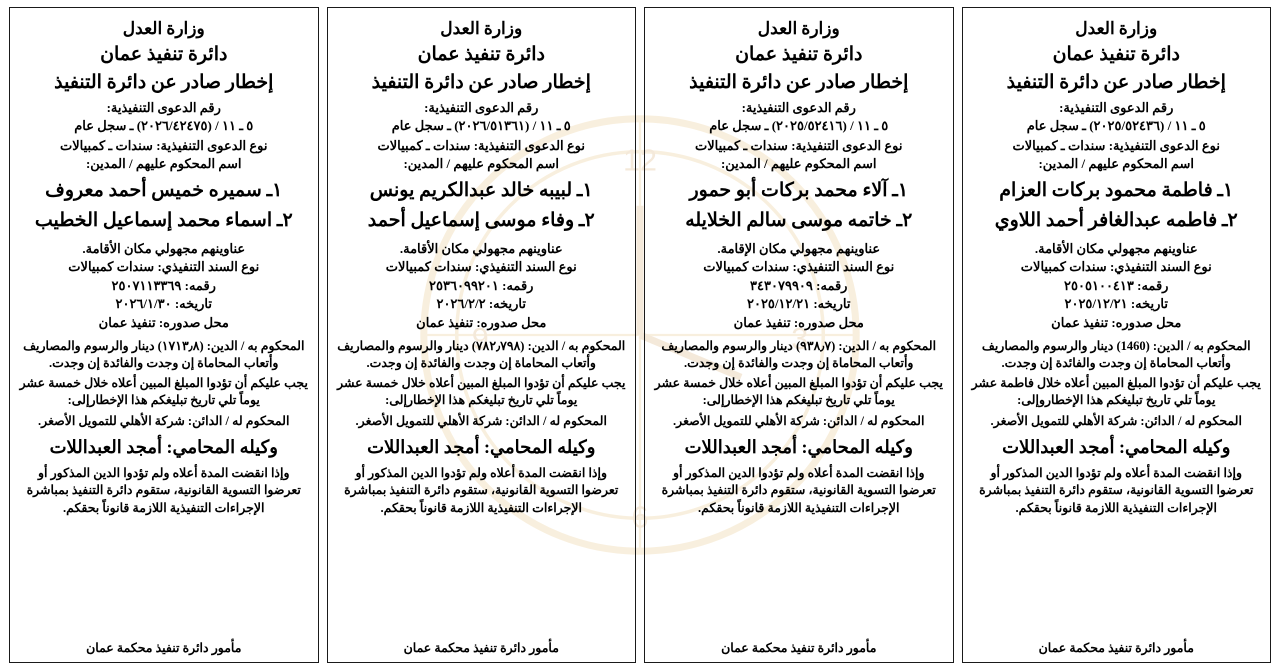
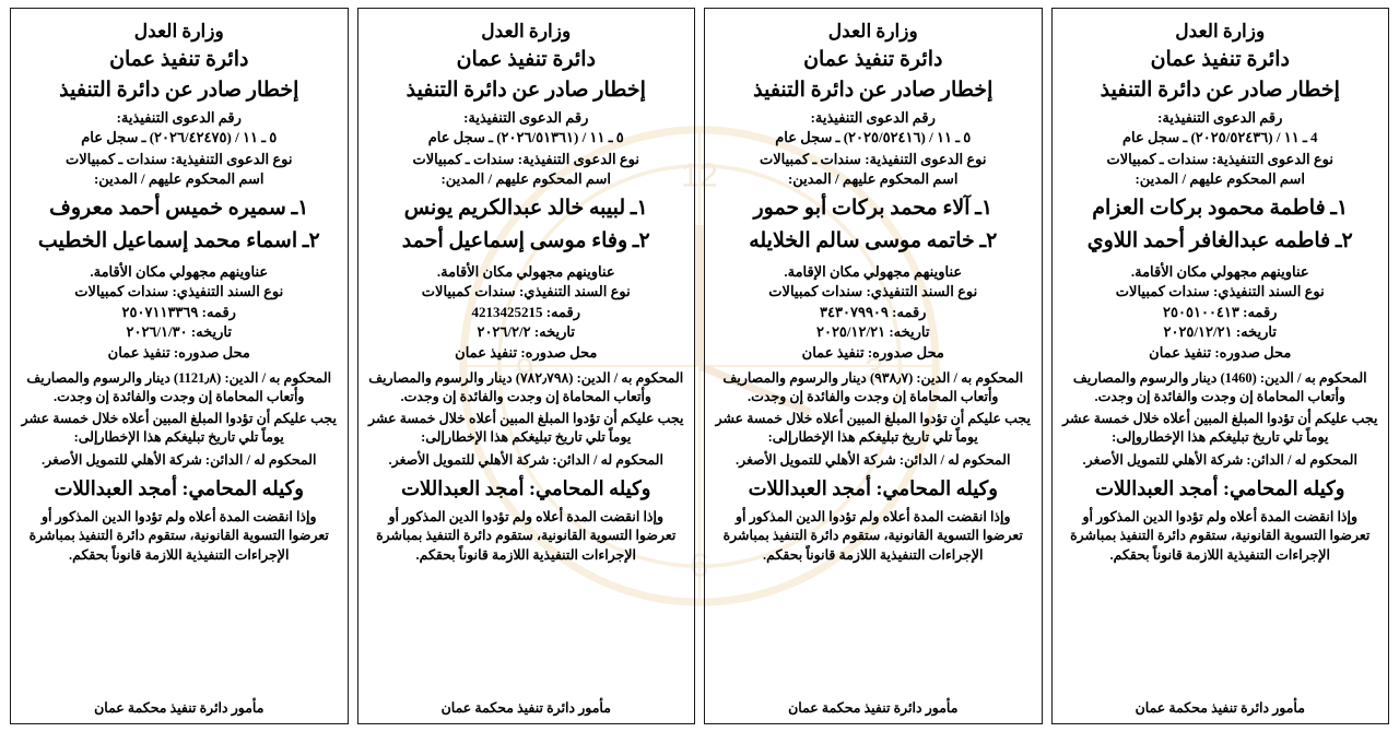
  12
  3
  6
  9
  وزارة العدل
  دائرة تنفيذ عمان
  إخطار صادر عن دائرة التنفيذ
  رقم الدعوى التنفيذية:
- ٥ ـ ١١ / (٢٠٢٥/٥٢٤٣٦) ـ سجل عام
+ 4 ـ ١١ / (٢٠٢٥/٥٢٤٣٦) ـ سجل عام
  نوع الدعوى التنفيذية: سندات ـ كمبيالات
  اسم المحكوم عليهم / المدين:
  ١ـ فاطمة محمود بركات العزام
  ٢ـ فاطمه عبدالغافر أحمد اللاوي
  عناوينهم مجهولي مكان الأقامة.
  نوع السند التنفيذي: سندات كمبيالات
  رقمه: ٢٥٠٥١٠٠٤١٣
  تاريخه: ٢٠٢٥/١٢/٢١
  محل صدوره: تنفيذ عمان
  المحكوم به / الدين: (1460) دينار والرسوم والمصاريف وأتعاب المحاماة إن وجدت والفائدة إن وجدت.
- يجب عليكم أن تؤدوا المبلغ المبين أعلاه خلال فاطمة عشر يوماً تلي تاريخ تبليغكم هذا الإخطاروإلى:
+ يجب عليكم أن تؤدوا المبلغ المبين أعلاه خلال خمسة عشر يوماً تلي تاريخ تبليغكم هذا الإخطاروإلى:
  المحكوم له / الدائن: شركة الأهلي للتمويل الأصغر.
  وكيله المحامي: أمجد العبداللات
  وإذا انقضت المدة أعلاه ولم تؤدوا الدين المذكور أو تعرضوا التسوية القانونية، ستقوم دائرة التنفيذ بمباشرة الإجراءات التنفيذية اللازمة قانوناً بحقكم.
  مأمور دائرة تنفيذ محكمة عمان
  وزارة العدل
  دائرة تنفيذ عمان
  إخطار صادر عن دائرة التنفيذ
  رقم الدعوى التنفيذية:
  ٥ ـ ١١ / (٢٠٢٥/٥٢٤١٦) ـ سجل عام
  نوع الدعوى التنفيذية: سندات ـ كمبيالات
  اسم المحكوم عليهم / المدين:
  ١ـ آلاء محمد بركات أبو حمور
  ٢ـ خاتمه موسى سالم الخلايله
  عناوينهم مجهولي مكان الإقامة.
  نوع السند التنفيذي: سندات كمبيالات
  رقمه: ٣٤٣٠٧٩٩٠٩
  تاريخه: ٢٠٢٥/١٢/٢١
  محل صدوره: تنفيذ عمان
  المحكوم به / الدين: (٩٣٨٫٧) دينار والرسوم والمصاريف وأتعاب المحاماة إن وجدت والفائدة إن وجدت.
  يجب عليكم أن تؤدوا المبلغ المبين أعلاه خلال خمسة عشر يوماً تلي تاريخ تبليغكم هذا الإخطارإلى:
  المحكوم له / الدائن: شركة الأهلي للتمويل الأصغر.
  وكيله المحامي: أمجد العبداللات
  وإذا انقضت المدة أعلاه ولم تؤدوا الدين المذكور أو تعرضوا التسوية القانونية، ستقوم دائرة التنفيذ بمباشرة الإجراءات التنفيذية اللازمة قانوناً بحقكم.
  مأمور دائرة تنفيذ محكمة عمان
  وزارة العدل
  دائرة تنفيذ عمان
  إخطار صادر عن دائرة التنفيذ
  رقم الدعوى التنفيذية:
  ٥ ـ ١١ / (٢٠٢٦/٥١٣٦١) ـ سجل عام
  نوع الدعوى التنفيذية: سندات ـ كمبيالات
  اسم المحكوم عليهم / المدين:
  ١ـ لبيبه خالد عبدالكريم يونس
  ٢ـ وفاء موسى إسماعيل أحمد
  عناوينهم مجهولي مكان الأقامة.
  نوع السند التنفيذي: سندات كمبيالات
- رقمه: ٢٥٣٦٠٩٩٢٠١
+ رقمه: 4213425215
  تاريخه: ٢٠٢٦/٢/٢
  محل صدوره: تنفيذ عمان
  المحكوم به / الدين: (٧٨٢٫٧٩٨) دينار والرسوم والمصاريف وأتعاب المحاماة إن وجدت والفائدة إن وجدت.
  يجب عليكم أن تؤدوا المبلغ المبين أعلاه خلال خمسة عشر يوماً تلي تاريخ تبليغكم هذا الإخطارإلى:
  المحكوم له / الدائن: شركة الأهلي للتمويل الأصغر.
  وكيله المحامي: أمجد العبداللات
  وإذا انقضت المدة أعلاه ولم تؤدوا الدين المذكور أو تعرضوا التسوية القانونية، ستقوم دائرة التنفيذ بمباشرة الإجراءات التنفيذية اللازمة قانوناً بحقكم.
  مأمور دائرة تنفيذ محكمة عمان
  وزارة العدل
  دائرة تنفيذ عمان
  إخطار صادر عن دائرة التنفيذ
  رقم الدعوى التنفيذية:
  ٥ ـ ١١ / (٢٠٢٦/٤٢٤٧٥) ـ سجل عام
  نوع الدعوى التنفيذية: سندات ـ كمبيالات
  اسم المحكوم عليهم / المدين:
  ١ـ سميره خميس أحمد معروف
  ٢ـ اسماء محمد إسماعيل الخطيب
  عناوينهم مجهولي مكان الأقامة.
  نوع السند التنفيذي: سندات كمبيالات
  رقمه: ٢٥٠٧١١٣٣٦٩
  تاريخه: ٢٠٢٦/١/٣٠
  محل صدوره: تنفيذ عمان
- المحكوم به / الدين: (١٧١٣٫٨) دينار والرسوم والمصاريف وأتعاب المحاماة إن وجدت والفائدة إن وجدت.
+ المحكوم به / الدين: (1121٫٨) دينار والرسوم والمصاريف وأتعاب المحاماة إن وجدت والفائدة إن وجدت.
  يجب عليكم أن تؤدوا المبلغ المبين أعلاه خلال خمسة عشر يوماً تلي تاريخ تبليغكم هذا الإخطارإلى:
  المحكوم له / الدائن: شركة الأهلي للتمويل الأصغر.
  وكيله المحامي: أمجد العبداللات
  وإذا انقضت المدة أعلاه ولم تؤدوا الدين المذكور أو تعرضوا التسوية القانونية، ستقوم دائرة التنفيذ بمباشرة الإجراءات التنفيذية اللازمة قانوناً بحقكم.
  مأمور دائرة تنفيذ محكمة عمان
